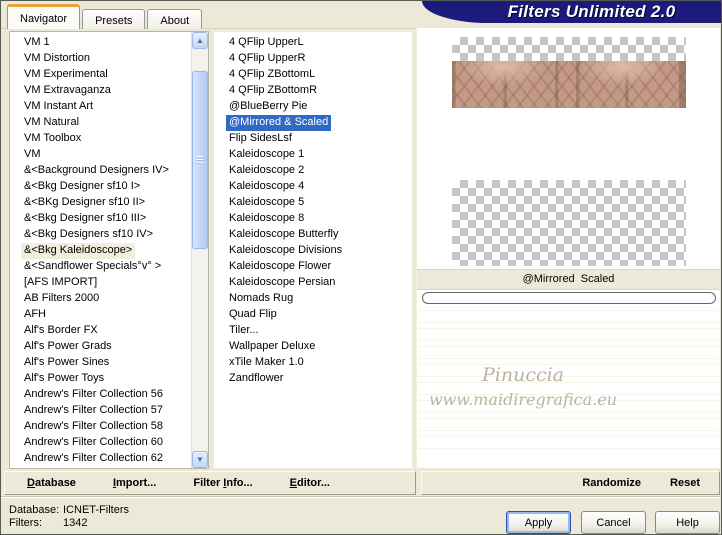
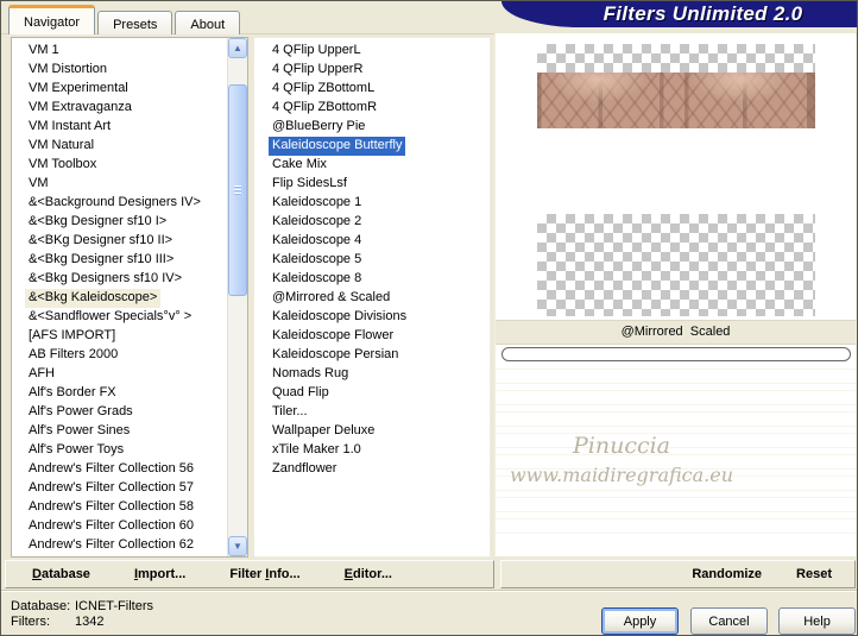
  Navigator
  Presets
  About
  Filters Unlimited 2.0
  VM 1
  VM Distortion
  VM Experimental
  VM Extravaganza
  VM Instant Art
  VM Natural
  VM Toolbox
  VM
  &<Background Designers IV>
  &<Bkg Designer sf10 I>
  &<BKg Designer sf10 II>
  &<Bkg Designer sf10 III>
  &<Bkg Designers sf10 IV>
  &<Bkg Kaleidoscope>
  &<Sandflower Specials°v° >
  [AFS IMPORT]
  AB Filters 2000
  AFH
  Alf's Border FX
  Alf's Power Grads
  Alf's Power Sines
  Alf's Power Toys
  Andrew's Filter Collection 56
  Andrew's Filter Collection 57
  Andrew's Filter Collection 58
  Andrew's Filter Collection 60
  Andrew's Filter Collection 62
  ▲
  ▼
  4 QFlip UpperL
  4 QFlip UpperR
  4 QFlip ZBottomL
  4 QFlip ZBottomR
  @BlueBerry Pie
- @Mirrored & Scaled
+ Kaleidoscope Butterfly
+ Cake Mix
  Flip SidesLsf
  Kaleidoscope 1
  Kaleidoscope 2
  Kaleidoscope 4
  Kaleidoscope 5
  Kaleidoscope 8
- Kaleidoscope Butterfly
+ @Mirrored & Scaled
  Kaleidoscope Divisions
  Kaleidoscope Flower
  Kaleidoscope Persian
  Nomads Rug
  Quad Flip
  Tiler...
  Wallpaper Deluxe
  xTile Maker 1.0
  Zandflower
  @Mirrored Scaled
  Pinuccia
  www.maidiregrafica.eu
  Database
  Import...
  Filter Info...
  Editor...
  Randomize
  Reset
  Database:
  ICNET-Filters
  Filters:
  1342
  Apply
  Cancel
  Help
